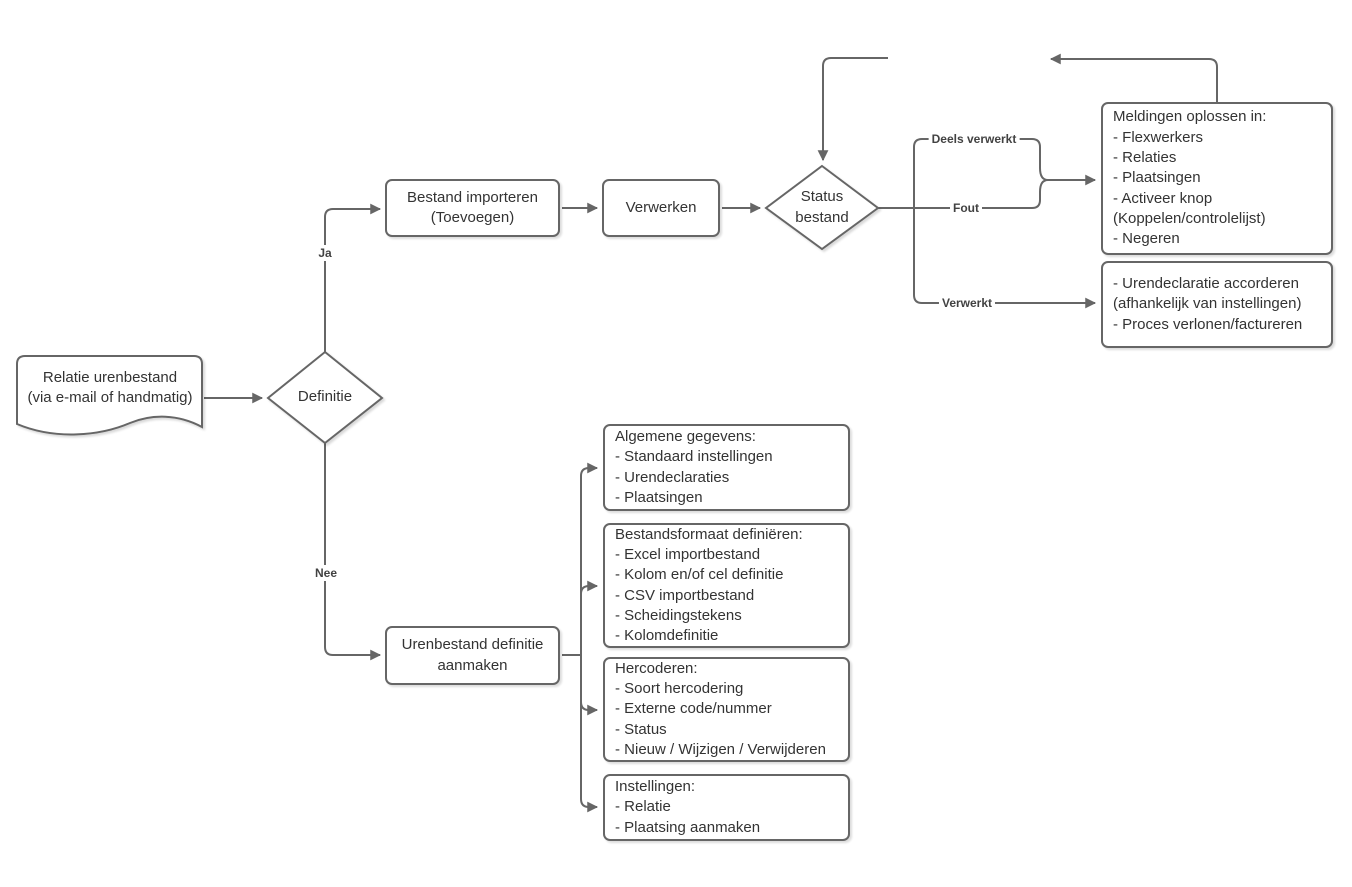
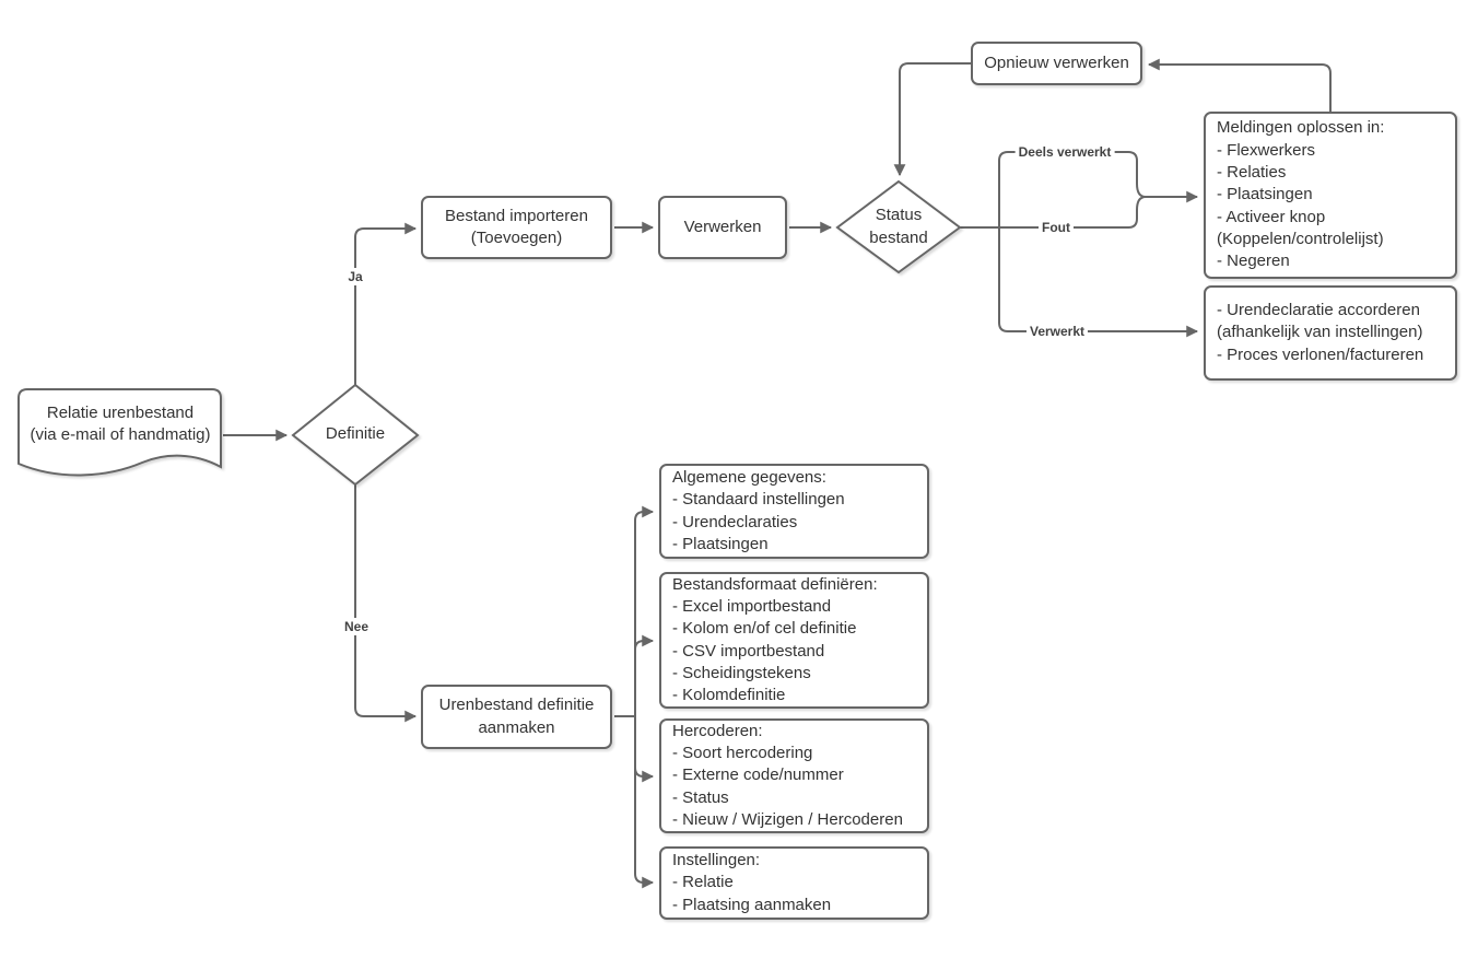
  Relatie urenbestand
  (via e-mail of handmatig)
  Definitie
  Status
  bestand
  Bestand importeren
  (Toevoegen)
  Verwerken
+ Opnieuw verwerken
  Meldingen oplossen in:
  - Flexwerkers
  - Relaties
  - Plaatsingen
  - Activeer knop
  (Koppelen/controlelijst)
  - Negeren
  - Urendeclaratie accorderen
  (afhankelijk van instellingen)
  - Proces verlonen/factureren
  Urenbestand definitie
  aanmaken
  Algemene gegevens:
  - Standaard instellingen
  - Urendeclaraties
  - Plaatsingen
  Bestandsformaat definiëren:
  - Excel importbestand
  - Kolom en/of cel definitie
  - CSV importbestand
  - Scheidingstekens
  - Kolomdefinitie
  Hercoderen:
  - Soort hercodering
  - Externe code/nummer
  - Status
- - Nieuw / Wijzigen / Verwijderen
+ - Nieuw / Wijzigen / Hercoderen
  Instellingen:
  - Relatie
  - Plaatsing aanmaken
  Ja
  Nee
  Deels verwerkt
  Fout
  Verwerkt
